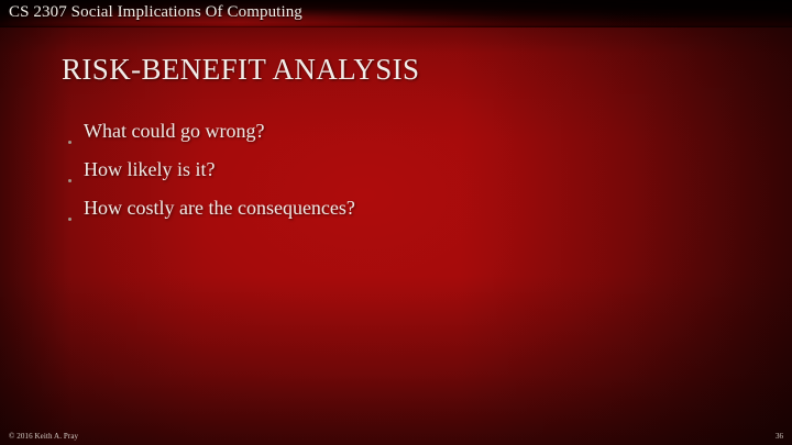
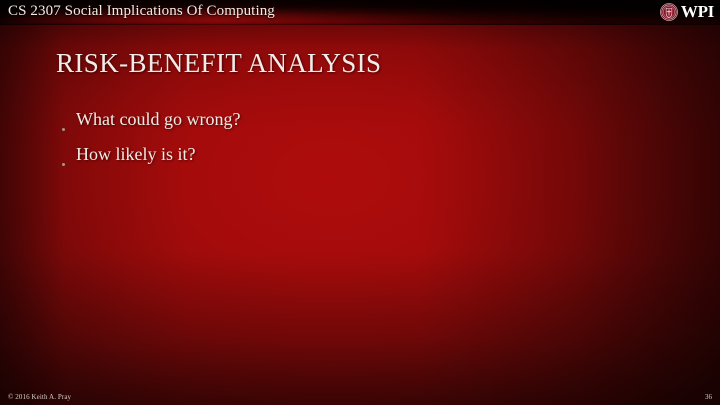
  CS 2307 Social Implications Of Computing
+ WPI
  RISK-BENEFIT ANALYSIS
  What could go wrong?
  How likely is it?
- How costly are the consequences?
  © 2016 Keith A. Pray
  36
